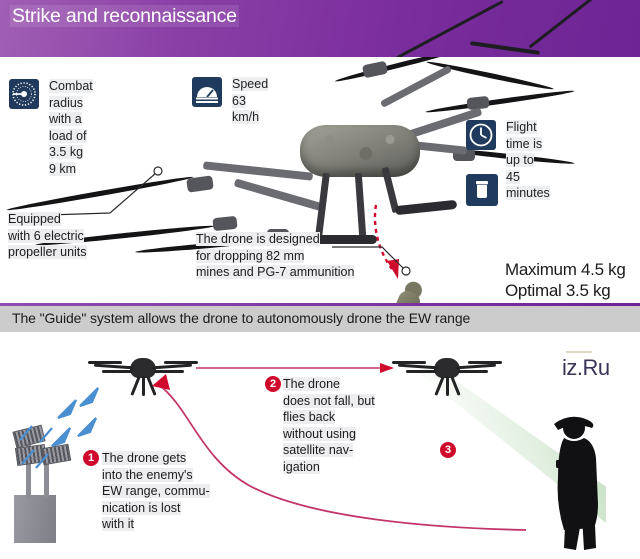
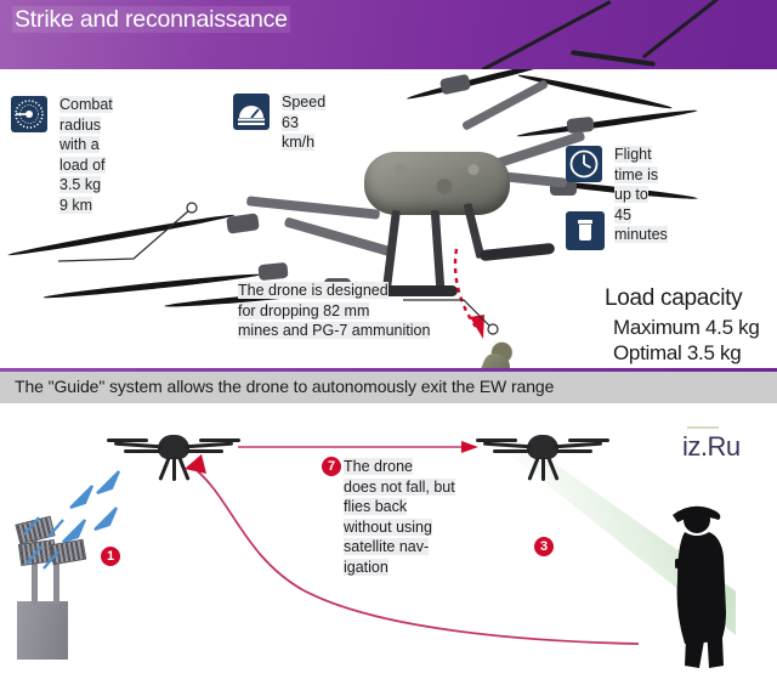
  Strike and reconnaissance
  Combat radius
  with a load of 3.5 kg
  9 km
  Speed 63
  km/h
  Flight time is up to
  45 minutes
+ Load capacity
  Maximum 4.5 kg
  Optimal 3.5 kg
- Equipped
- with 6 electric
- propeller units
  The drone is designed
  for dropping 82 mm
  mines and PG-7 ammunition
- The "Guide" system allows the drone to autonomously drone the EW range
+ The "Guide" system allows the drone to autonomously exit the EW range
  1
- The drone gets
- into the enemy's
- EW range, commu-
- nication is lost
- with it
- 2
+ 7
  The drone
  does not fall, but
  flies back
  without using
  satellite nav-
  igation
  3
  iz.Ru
